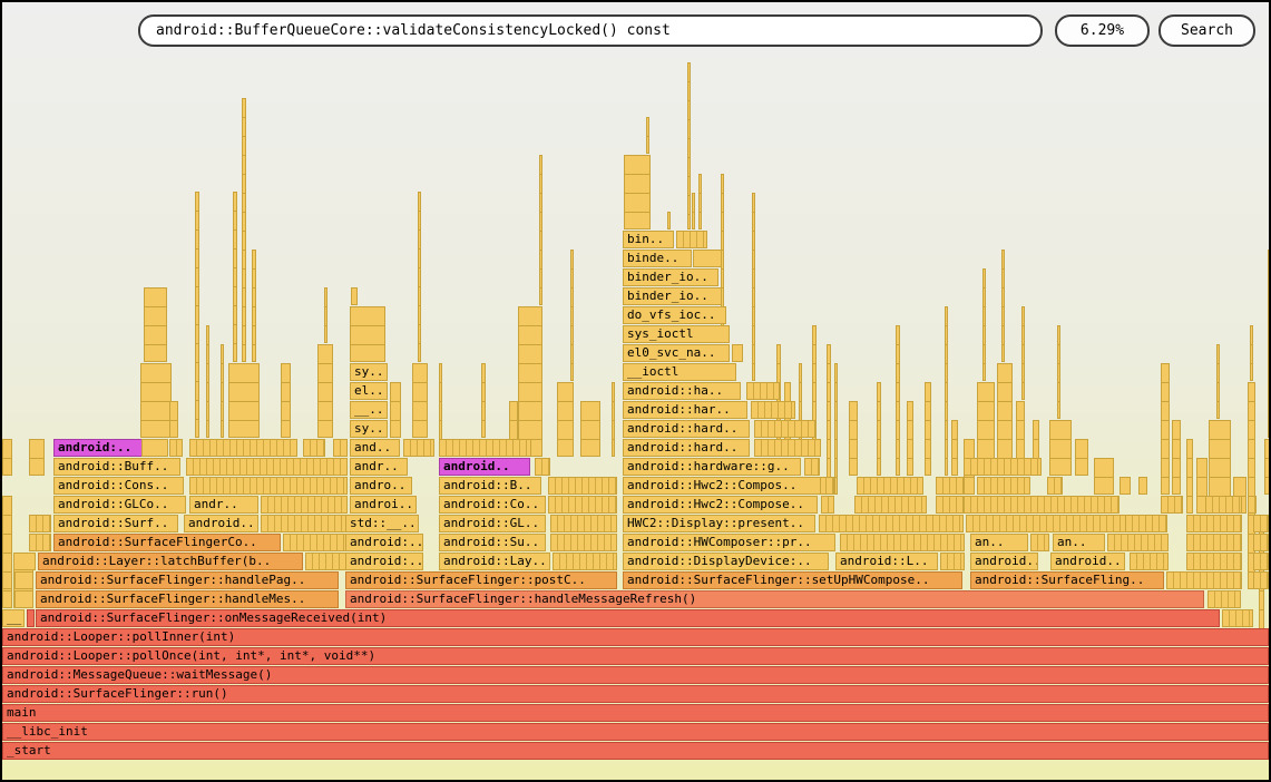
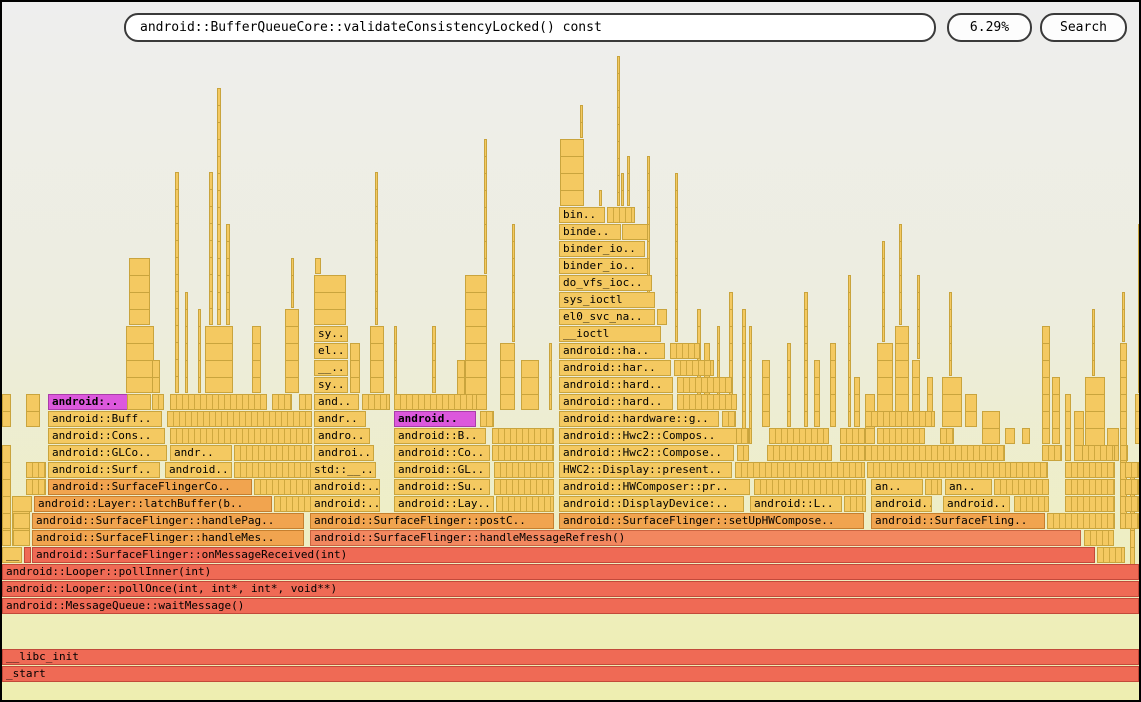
  _start
  __libc_init
- main
- android::SurfaceFlinger::run()
  android::MessageQueue::waitMessage()
  android::Looper::pollOnce(int, int*, int*, void**)
  android::Looper::pollInner(int)
  __
  android::SurfaceFlinger::onMessageReceived(int)
  android::SurfaceFlinger::handleMes..
  android::SurfaceFlinger::handleMessageRefresh()
  android::SurfaceFlinger::handlePag..
  android::SurfaceFlinger::postC..
  android::SurfaceFlinger::setUpHWCompose..
  android::SurfaceFling..
  android::Layer::latchBuffer(b..
  android:..
  android::Lay..
  android::DisplayDevice:..
  android::L..
  android..
  android..
  android::SurfaceFlingerCo..
  android:..
  android::Su..
  android::HWComposer::pr..
  an..
  an..
  android::Surf..
  android..
  std::__..
  android::GL..
  HWC2::Display::present..
  android::GLCo..
  andr..
  androi..
  android::Co..
  android::Hwc2::Compose..
  android::Cons..
  andro..
  android::B..
  android::Hwc2::Compos..
  android::Buff..
  andr..
  android..
  android::hardware::g..
  android:..
  and..
  android::hard..
  sy..
  android::hard..
  __..
  android::har..
  el..
  android::ha..
  sy..
  __ioctl
  el0_svc_na..
  sys_ioctl
  do_vfs_ioc..
  binder_io..
  binder_io..
  binde..
  bin..
  android::BufferQueueCore::validateConsistencyLocked() const
  6.29%
  Search
